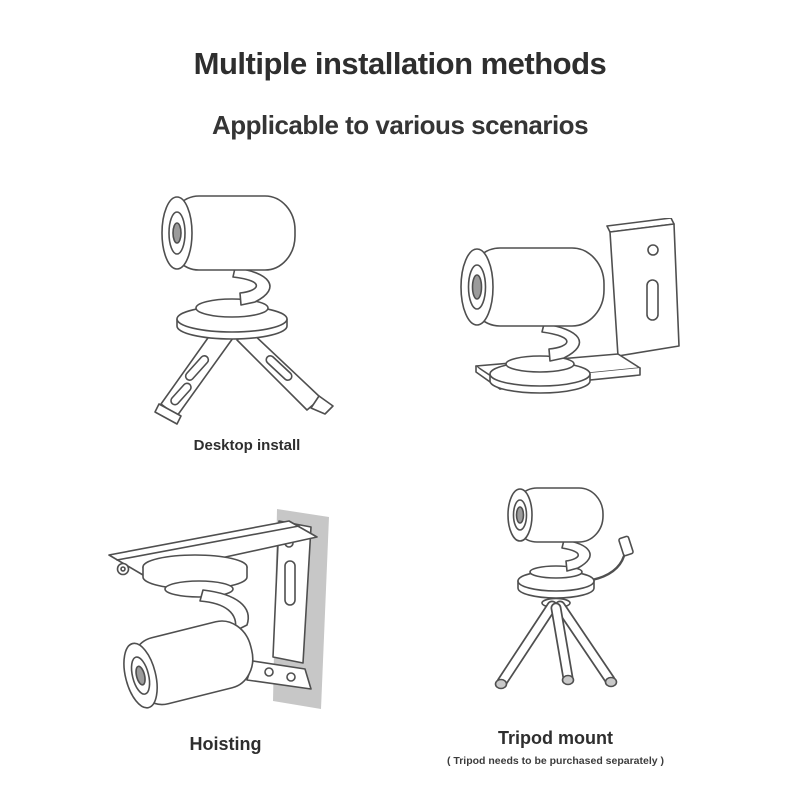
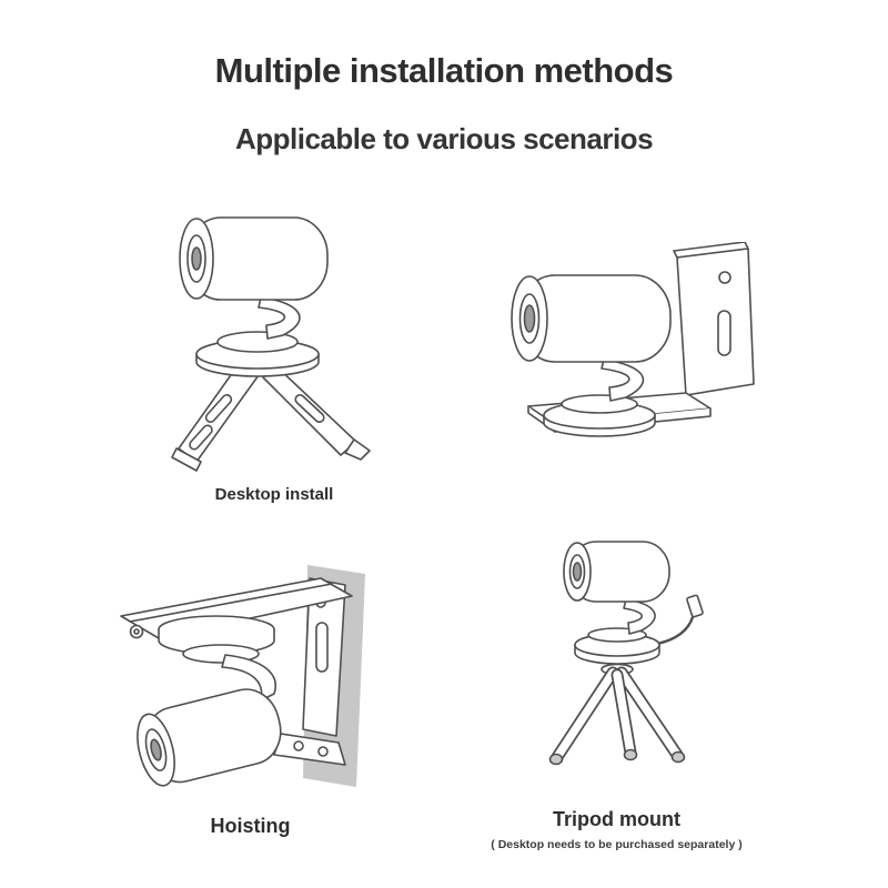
  Multiple installation methods
  Applicable to various scenarios
  Desktop install
  Hoisting
  Tripod mount
- ( Tripod needs to be purchased separately )
+ ( Desktop needs to be purchased separately )
